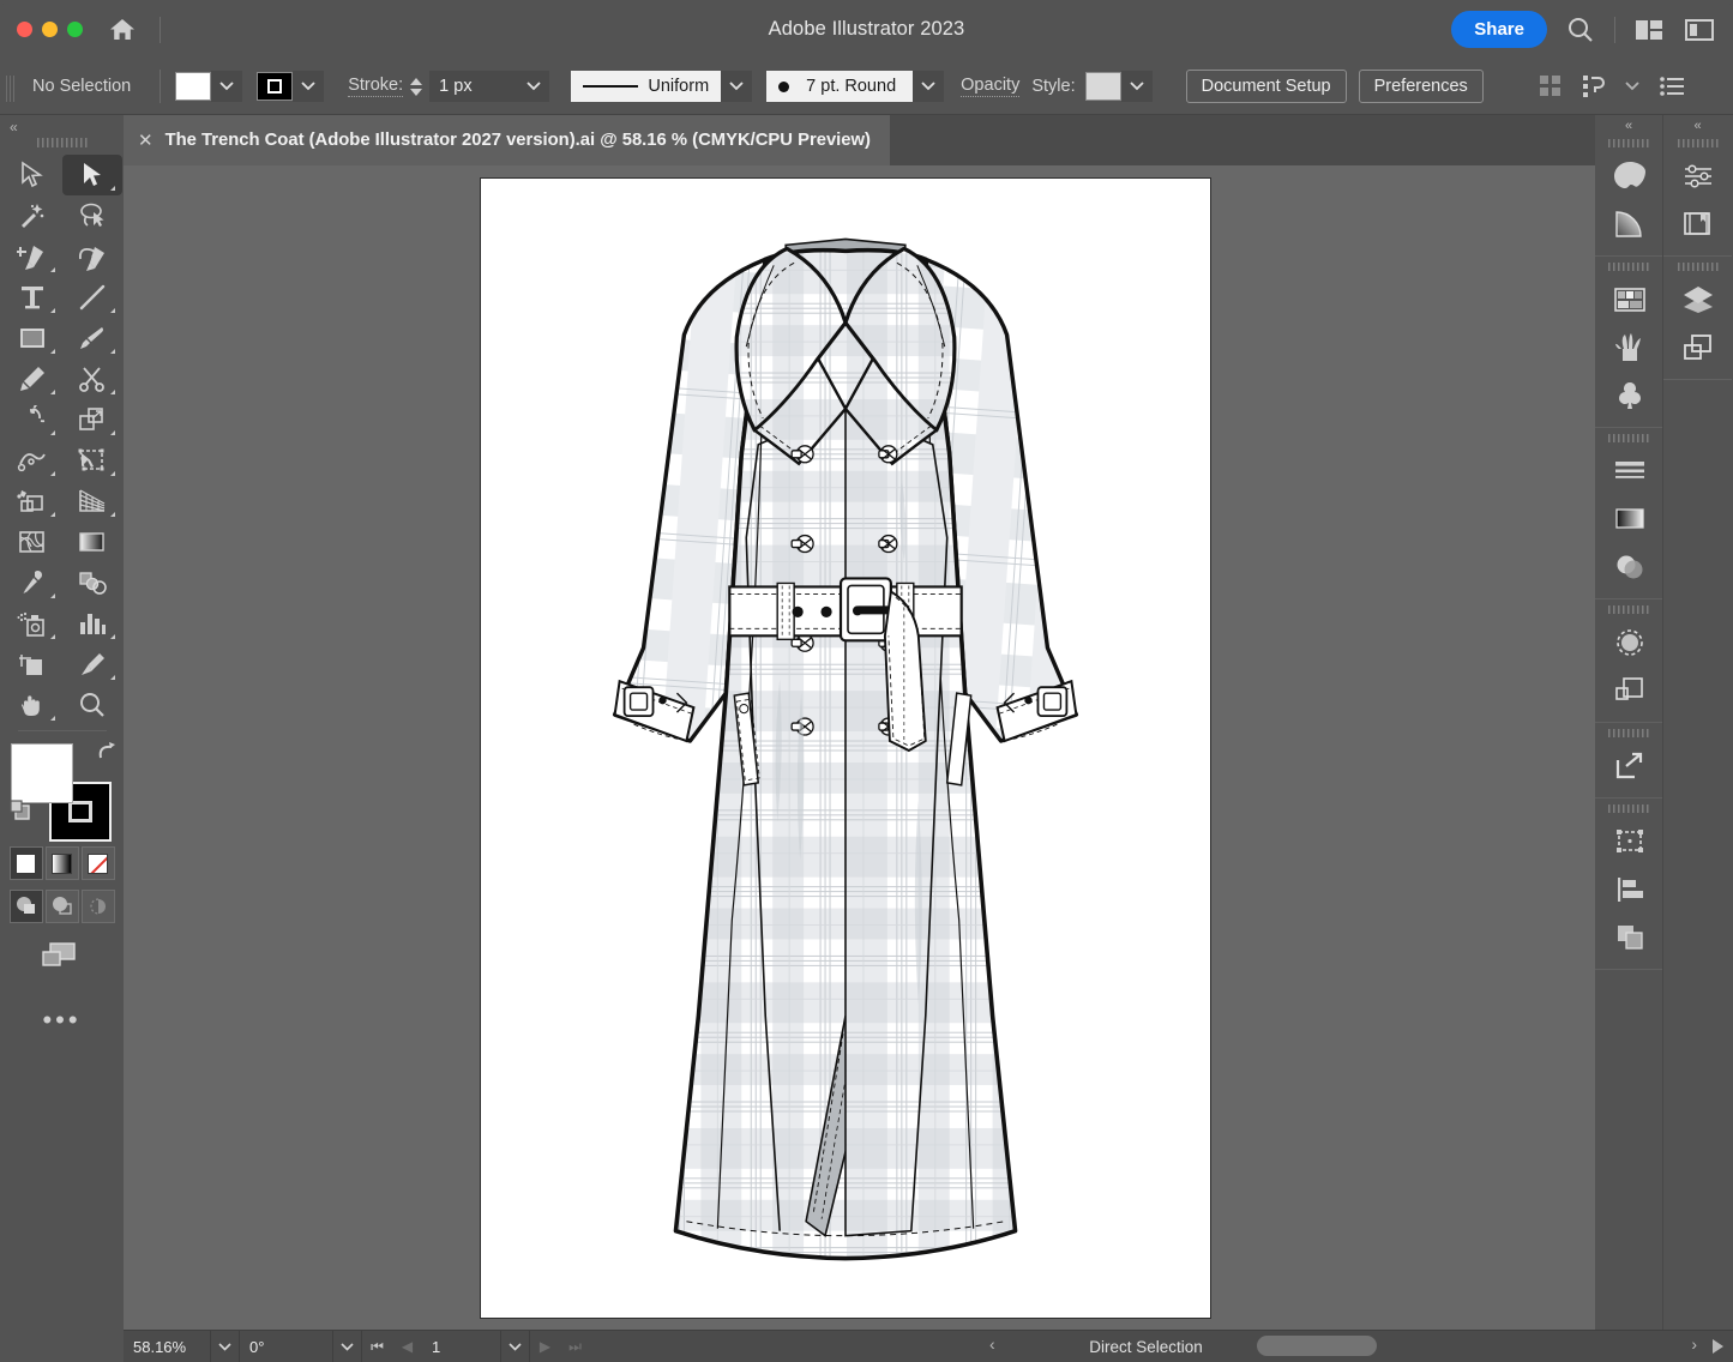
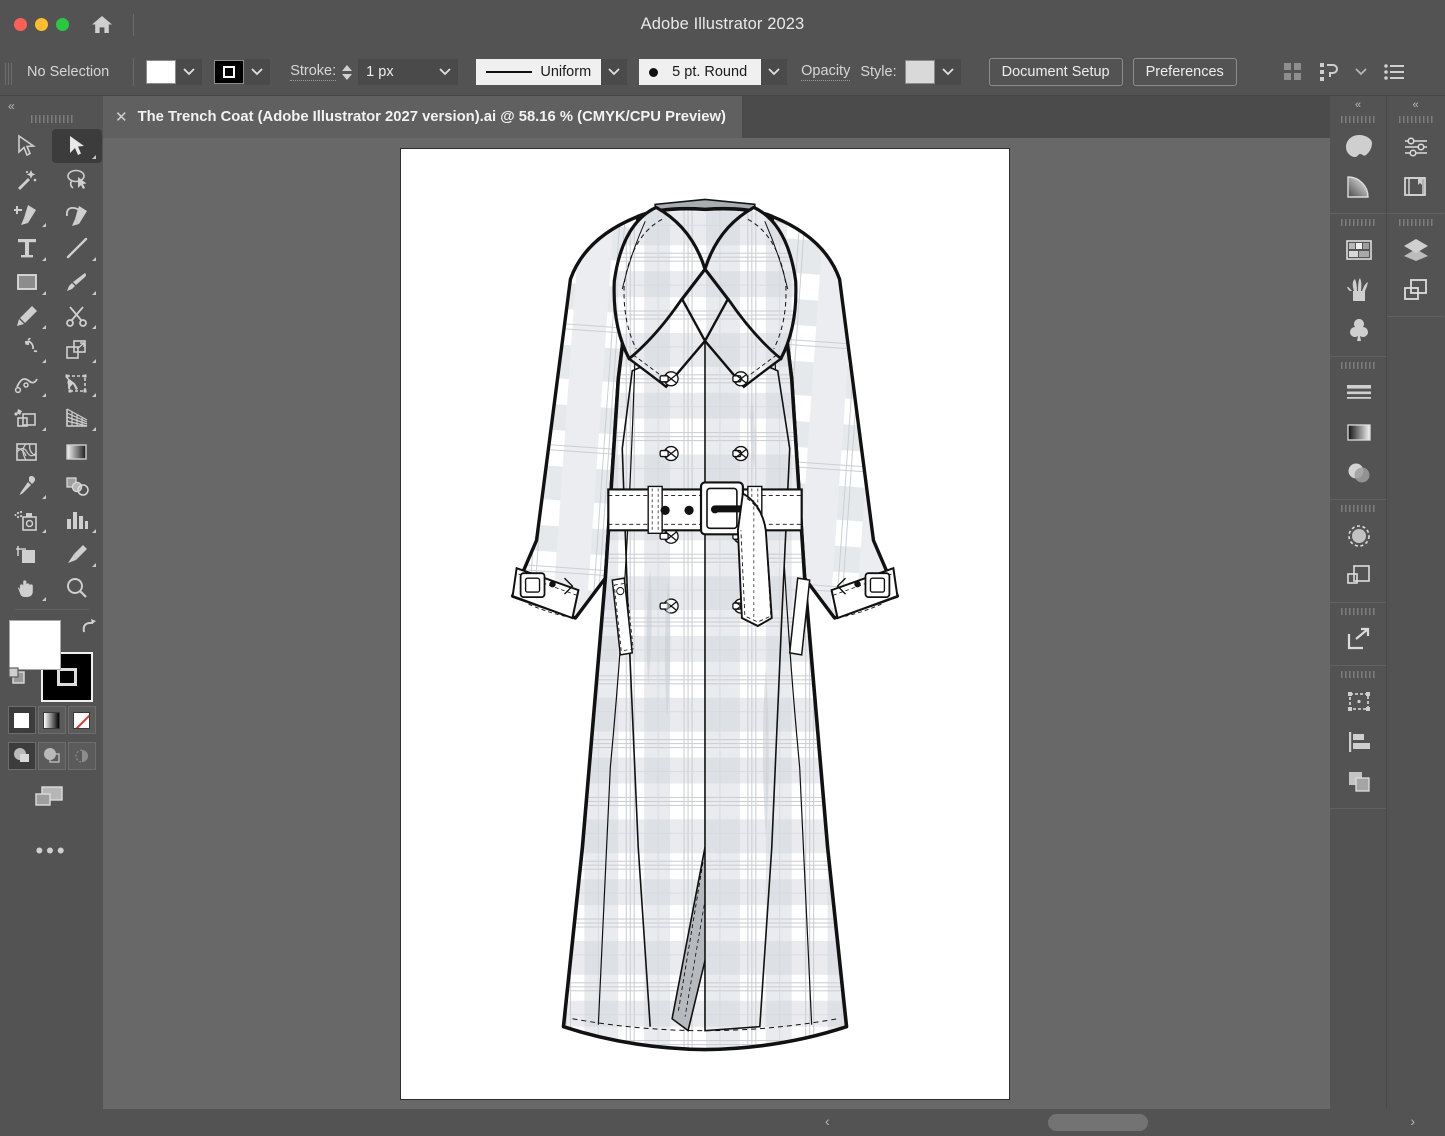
  Adobe Illustrator 2023
- Share
  No Selection
  Stroke:
  1 px
  Uniform
- 7 pt. Round
+ 5 pt. Round
  Opacity
  Style:
  Document Setup
  Preferences
  ✕
  The Trench Coat (Adobe Illustrator 2027 version).ai @ 58.16 % (CMYK/CPU Preview)
  «
  •••
  «
  «
- 58.16%
- 0°
- ⏮
- ◀
- 1
- ▶
- ⏭
- Direct Selection
  ‹
  ›
